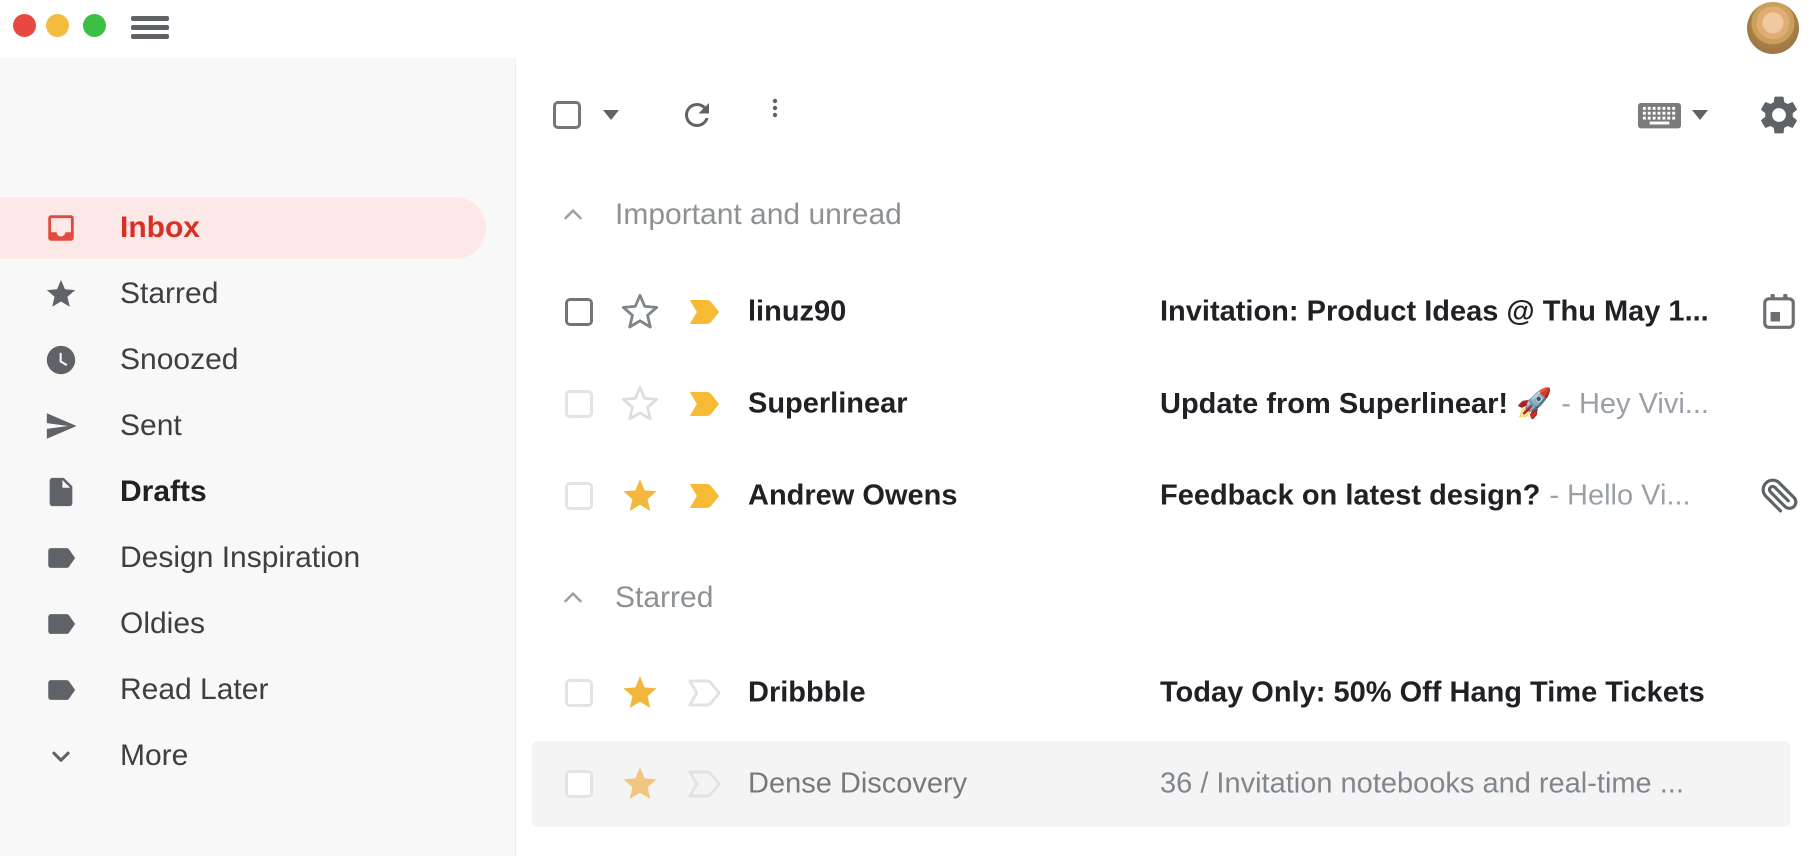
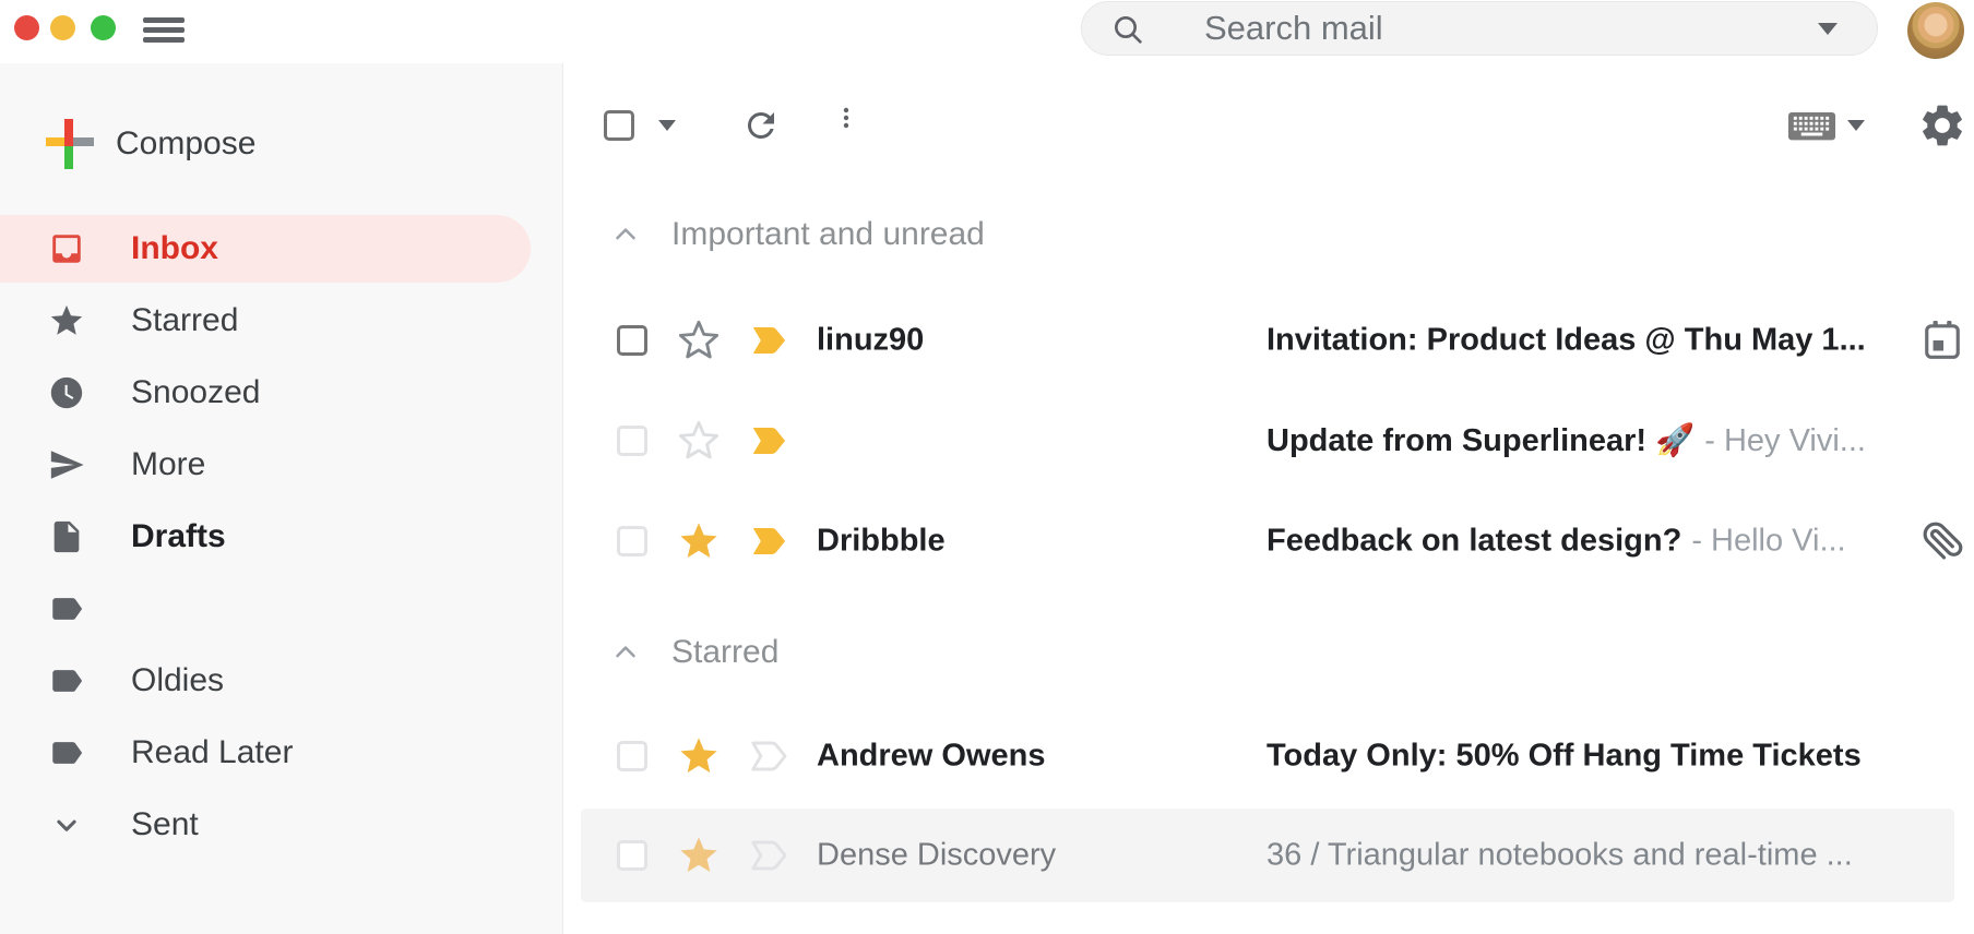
+ Search mail
+ Compose
  Inbox
  Starred
  Snoozed
- Sent
+ More
  Drafts
- Design Inspiration
  Oldies
  Read Later
- More
+ Sent
  Important and unread
  linuz90
  Invitation: Product Ideas @ Thu May 1...
- Superlinear
  Update from Superlinear! 🚀 - Hey Vivi...
- Andrew Owens
+ Dribbble
  Feedback on latest design? - Hello Vi...
  Starred
- Dribbble
+ Andrew Owens
  Today Only: 50% Off Hang Time Tickets
  Dense Discovery
- 36 / Invitation notebooks and real-time ...
+ 36 / Triangular notebooks and real-time ...
